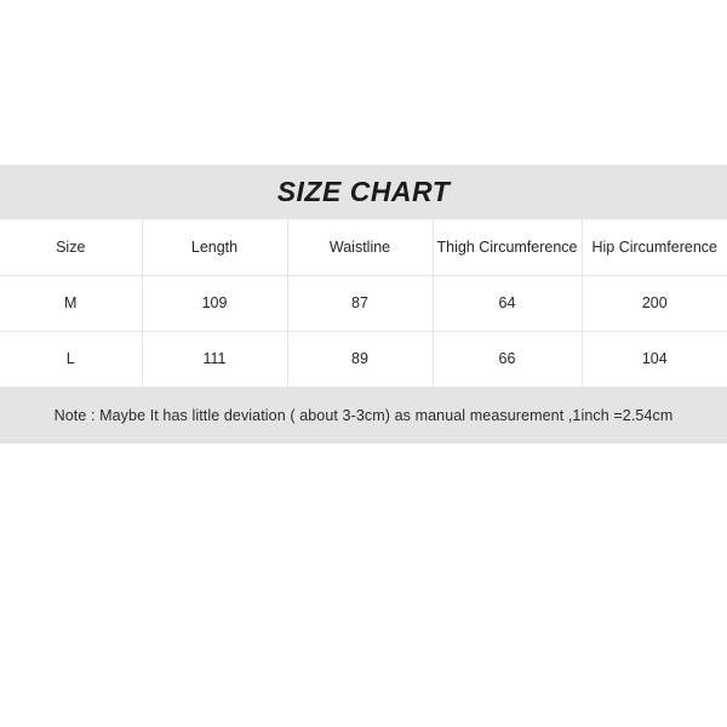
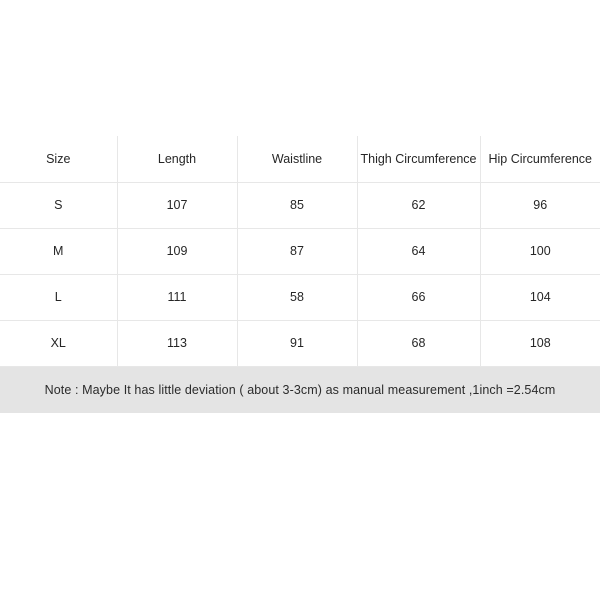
- SIZE CHART
  Size	Length	Waistline	Thigh Circumference	Hip Circumference
+ S	107	85	62	96
- M	109	87	64	200
+ M	109	87	64	100
- L	111	89	66	104
+ L	111	58	66	104
+ XL	113	91	68	108
  Note : Maybe It has little deviation ( about 3-3cm) as manual measurement ,1inch =2.54cm
